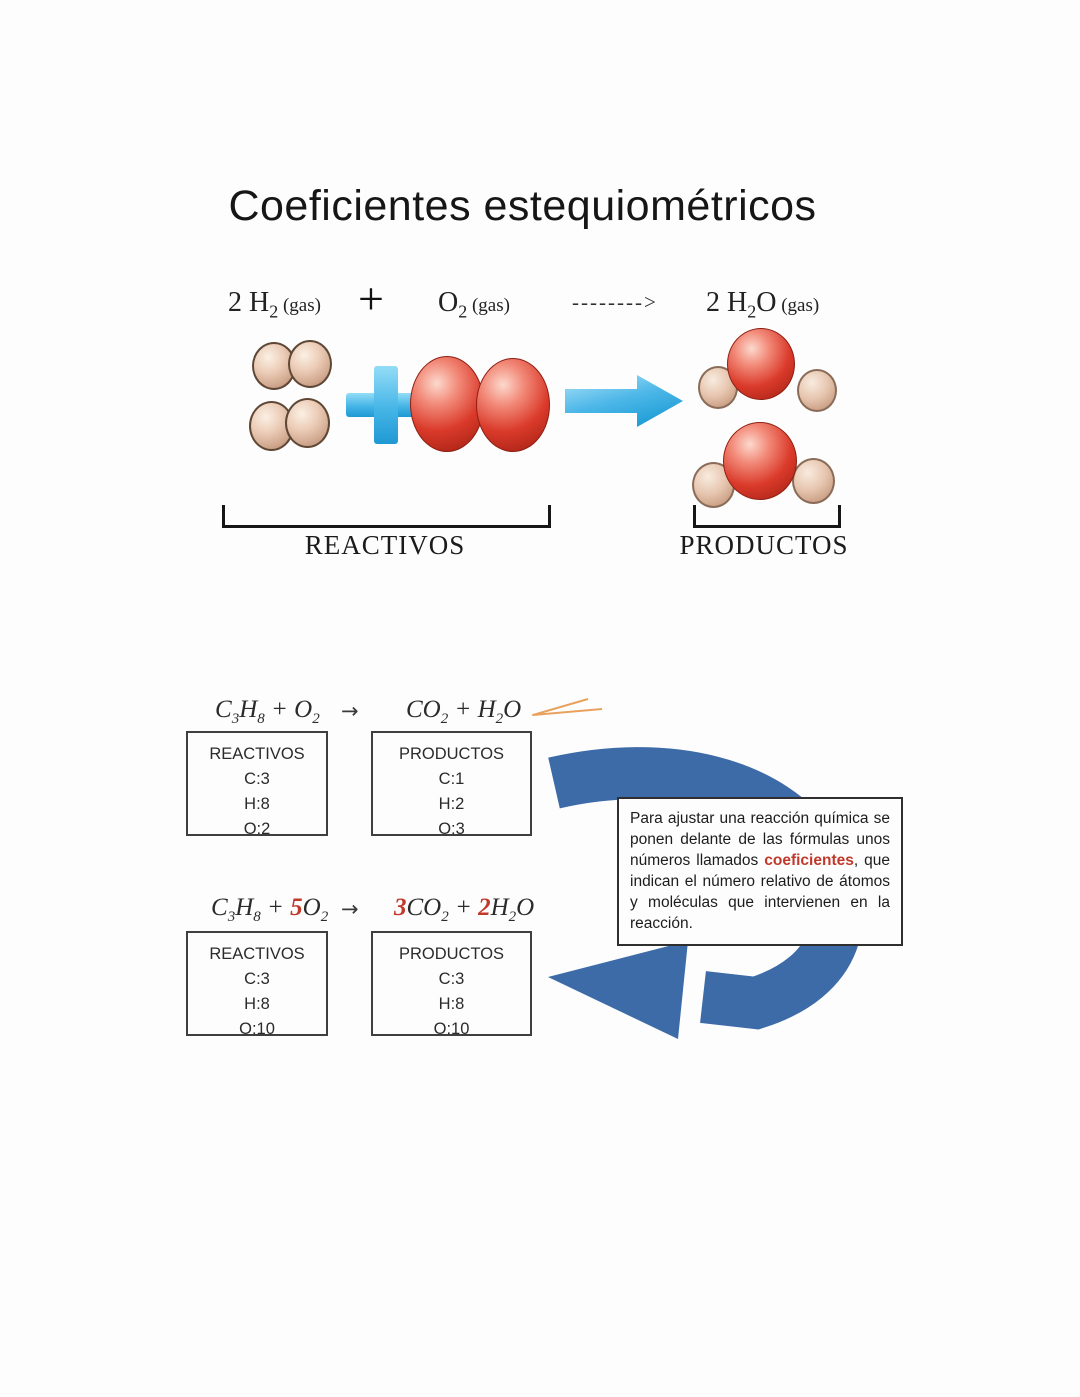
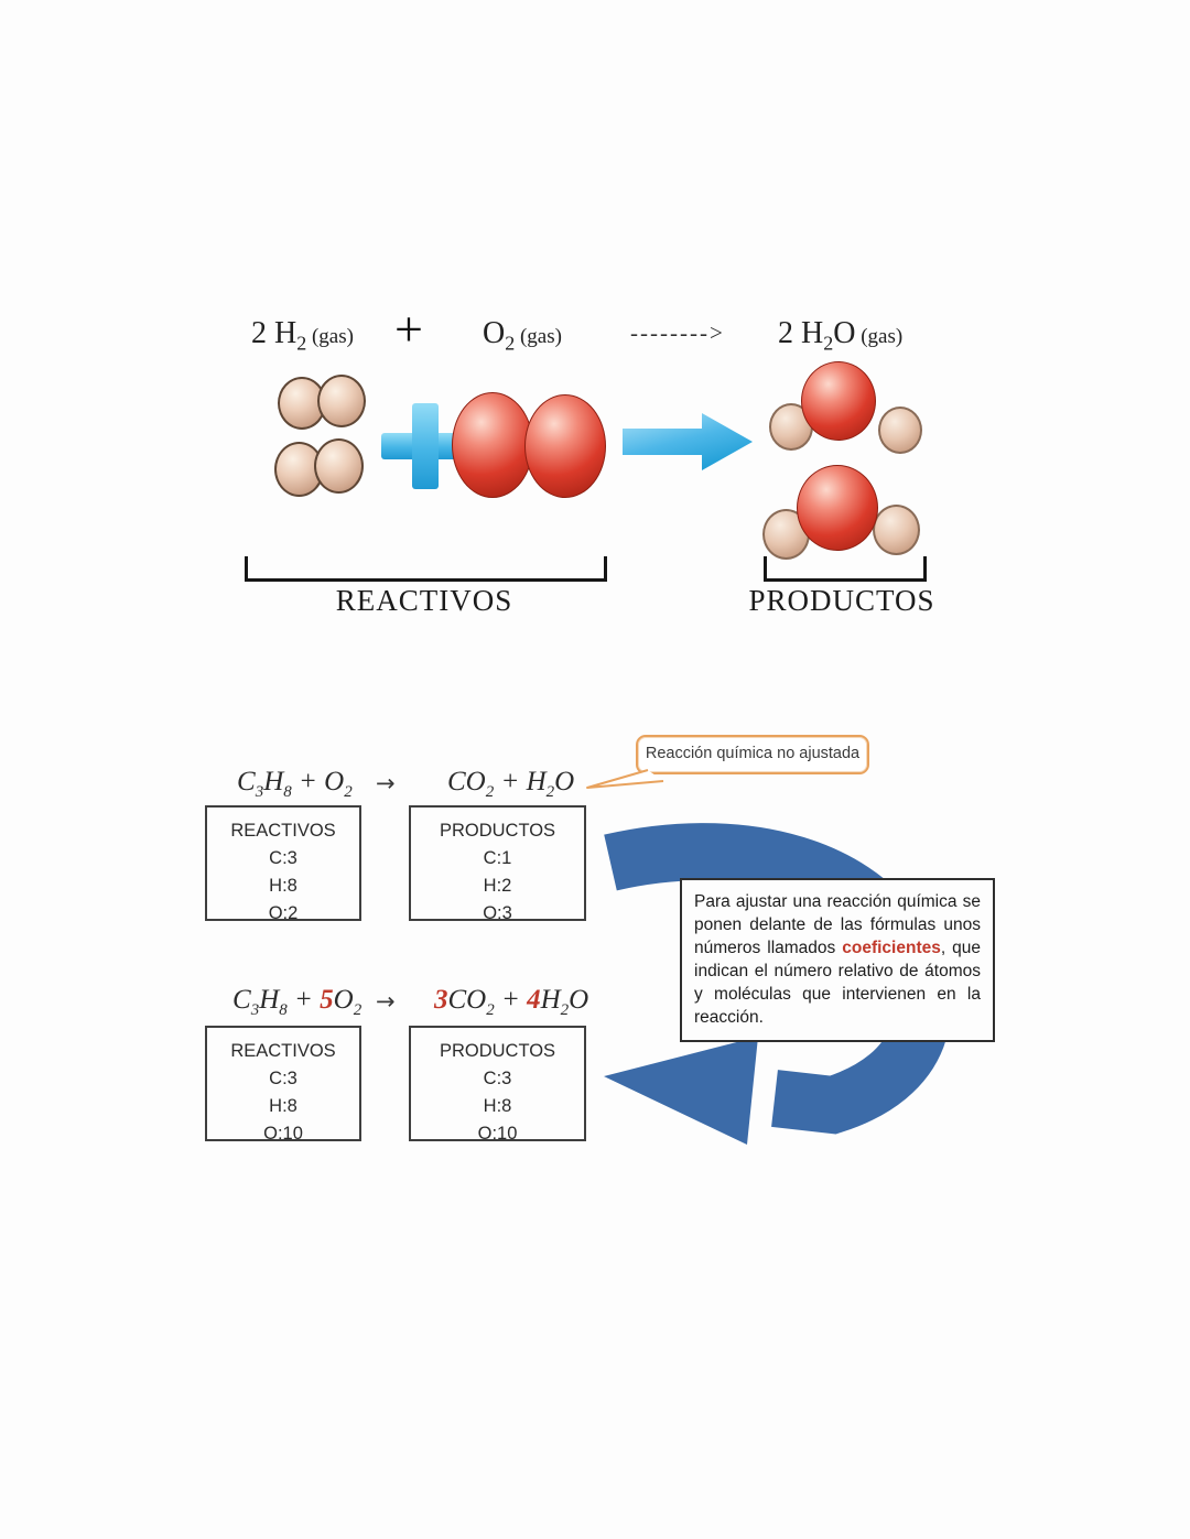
- Coeficientes estequiométricos
  2 H2 (gas)
  +
  O2 (gas)
  -------->
  2 H2O (gas)
  REACTIVOS
  PRODUCTOS
+ Reacción química no ajustada
  C3H8 + O2
  →
  CO2 + H2O
  REACTIVOS
  C:3
  H:8
  O:2
  PRODUCTOS
  C:1
  H:2
  O:3
  Para ajustar una reacción química se ponen delante de las fórmulas unos números llamados coeficientes, que indican el número relativo de átomos y moléculas que intervienen en la reacción.
  C3H8 + 5O2
  →
- 3CO2 + 2H2O
+ 3CO2 + 4H2O
  REACTIVOS
  C:3
  H:8
  O:10
  PRODUCTOS
  C:3
  H:8
  O:10
